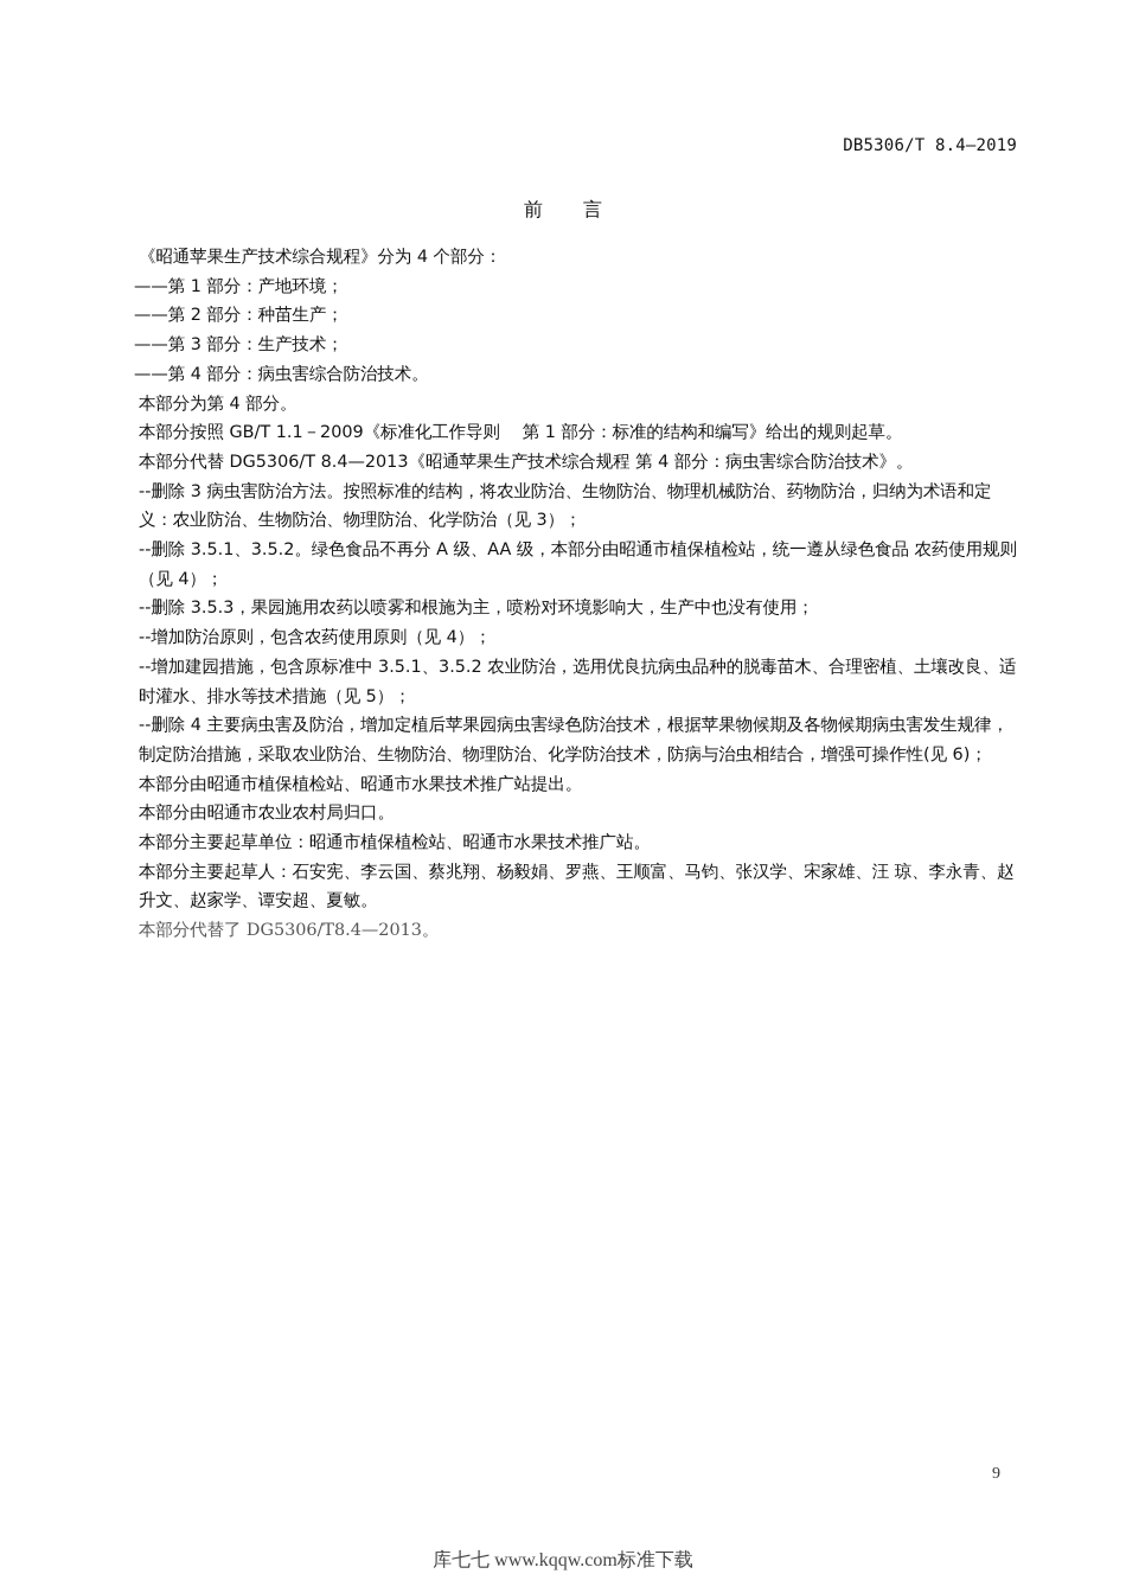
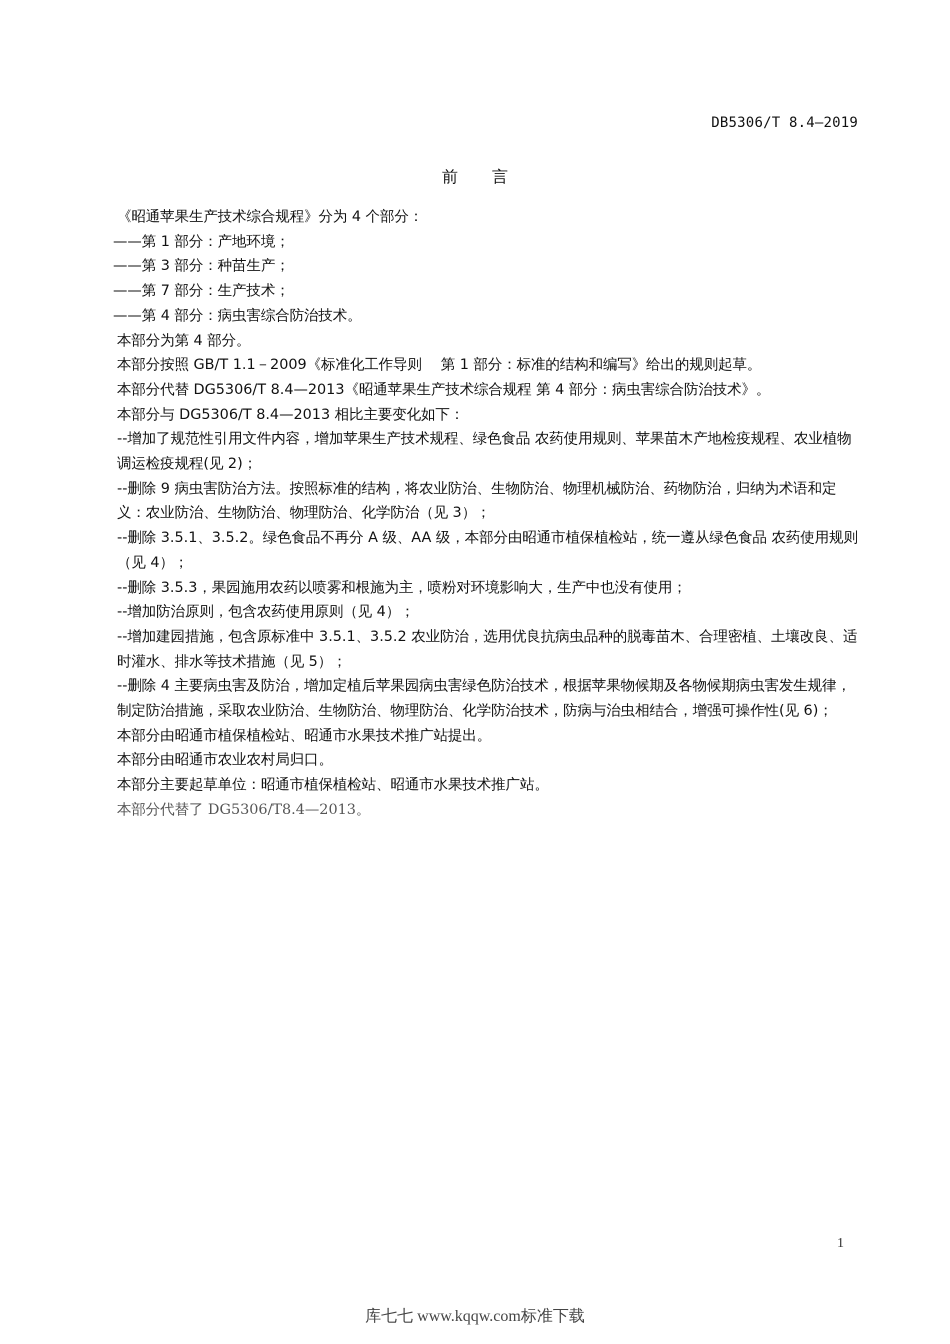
  DB5306/T 8.4—2019
  前言
  《昭通苹果生产技术综合规程》分为 4 个部分：
  ——第 1 部分：产地环境；
- ——第 2 部分：种苗生产；
+ ——第 3 部分：种苗生产；
- ——第 3 部分：生产技术；
+ ——第 7 部分：生产技术；
  ——第 4 部分：病虫害综合防治技术。
  本部分为第 4 部分。
  本部分按照 GB/T 1.1－2009《标准化工作导则 第 1 部分：标准的结构和编写》给出的规则起草。
  本部分代替 DG5306/T 8.4—2013《昭通苹果生产技术综合规程 第 4 部分：病虫害综合防治技术》。
+ 本部分与 DG5306/T 8.4—2013 相比主要变化如下：
+ --增加了规范性引用文件内容，增加苹果生产技术规程、绿色食品 农药使用规则、苹果苗木产地检疫规程、农业植物调运检疫规程(见 2)；
- --删除 3 病虫害防治方法。按照标准的结构，将农业防治、生物防治、物理机械防治、药物防治，归纳为术语和定义：农业防治、生物防治、物理防治、化学防治（见 3）；
+ --删除 9 病虫害防治方法。按照标准的结构，将农业防治、生物防治、物理机械防治、药物防治，归纳为术语和定义：农业防治、生物防治、物理防治、化学防治（见 3）；
  --删除 3.5.1、3.5.2。绿色食品不再分 A 级、AA 级，本部分由昭通市植保植检站，统一遵从绿色食品 农药使用规则（见 4）；
  --删除 3.5.3，果园施用农药以喷雾和根施为主，喷粉对环境影响大，生产中也没有使用；
  --增加防治原则，包含农药使用原则（见 4）；
  --增加建园措施，包含原标准中 3.5.1、3.5.2 农业防治，选用优良抗病虫品种的脱毒苗木、合理密植、土壤改良、适时灌水、排水等技术措施（见 5）；
  --删除 4 主要病虫害及防治，增加定植后苹果园病虫害绿色防治技术，根据苹果物候期及各物候期病虫害发生规律，制定防治措施，采取农业防治、生物防治、物理防治、化学防治技术，防病与治虫相结合，增强可操作性(见 6)；
  本部分由昭通市植保植检站、昭通市水果技术推广站提出。
  本部分由昭通市农业农村局归口。
  本部分主要起草单位：昭通市植保植检站、昭通市水果技术推广站。
- 本部分主要起草人：石安宪、李云国、蔡兆翔、杨毅娟、罗燕、王顺富、马钧、张汉学、宋家雄、汪 琼、李永青、赵升文、赵家学、谭安超、夏敏。
  本部分代替了 DG5306/T8.4—2013。
- 9
+ 1
  库七七 www.kqqw.com标准下载
